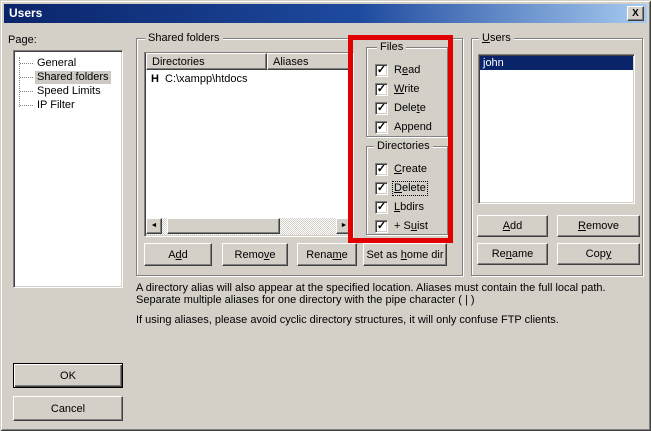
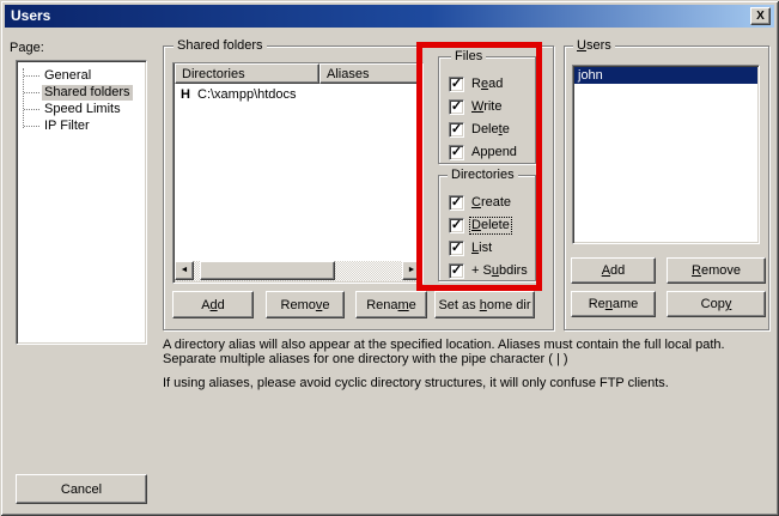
  Users
  X
  Page:
  General
  Shared folders
  Speed Limits
  IP Filter
  Shared folders
  Directories
  Aliases
  H
  C:\xampp\htdocs
  Add
  Remove
  Rename
  Set as home dir
  Files
  ✓
  Read
  ✓
  Write
  ✓
  Delete
  ✓
  Append
  Directories
  ✓
  Create
  ✓
  Delete
  ✓
- Lbdirs
+ List
  ✓
- + Suist
+ + Subdirs
  Users
  john
  Add
  Remove
  Rename
  Copy
  A directory alias will also appear at the specified location. Aliases must contain the full local path. Separate multiple aliases for one directory with the pipe character ( | )
  If using aliases, please avoid cyclic directory structures, it will only confuse FTP clients.
- OK
  Cancel
